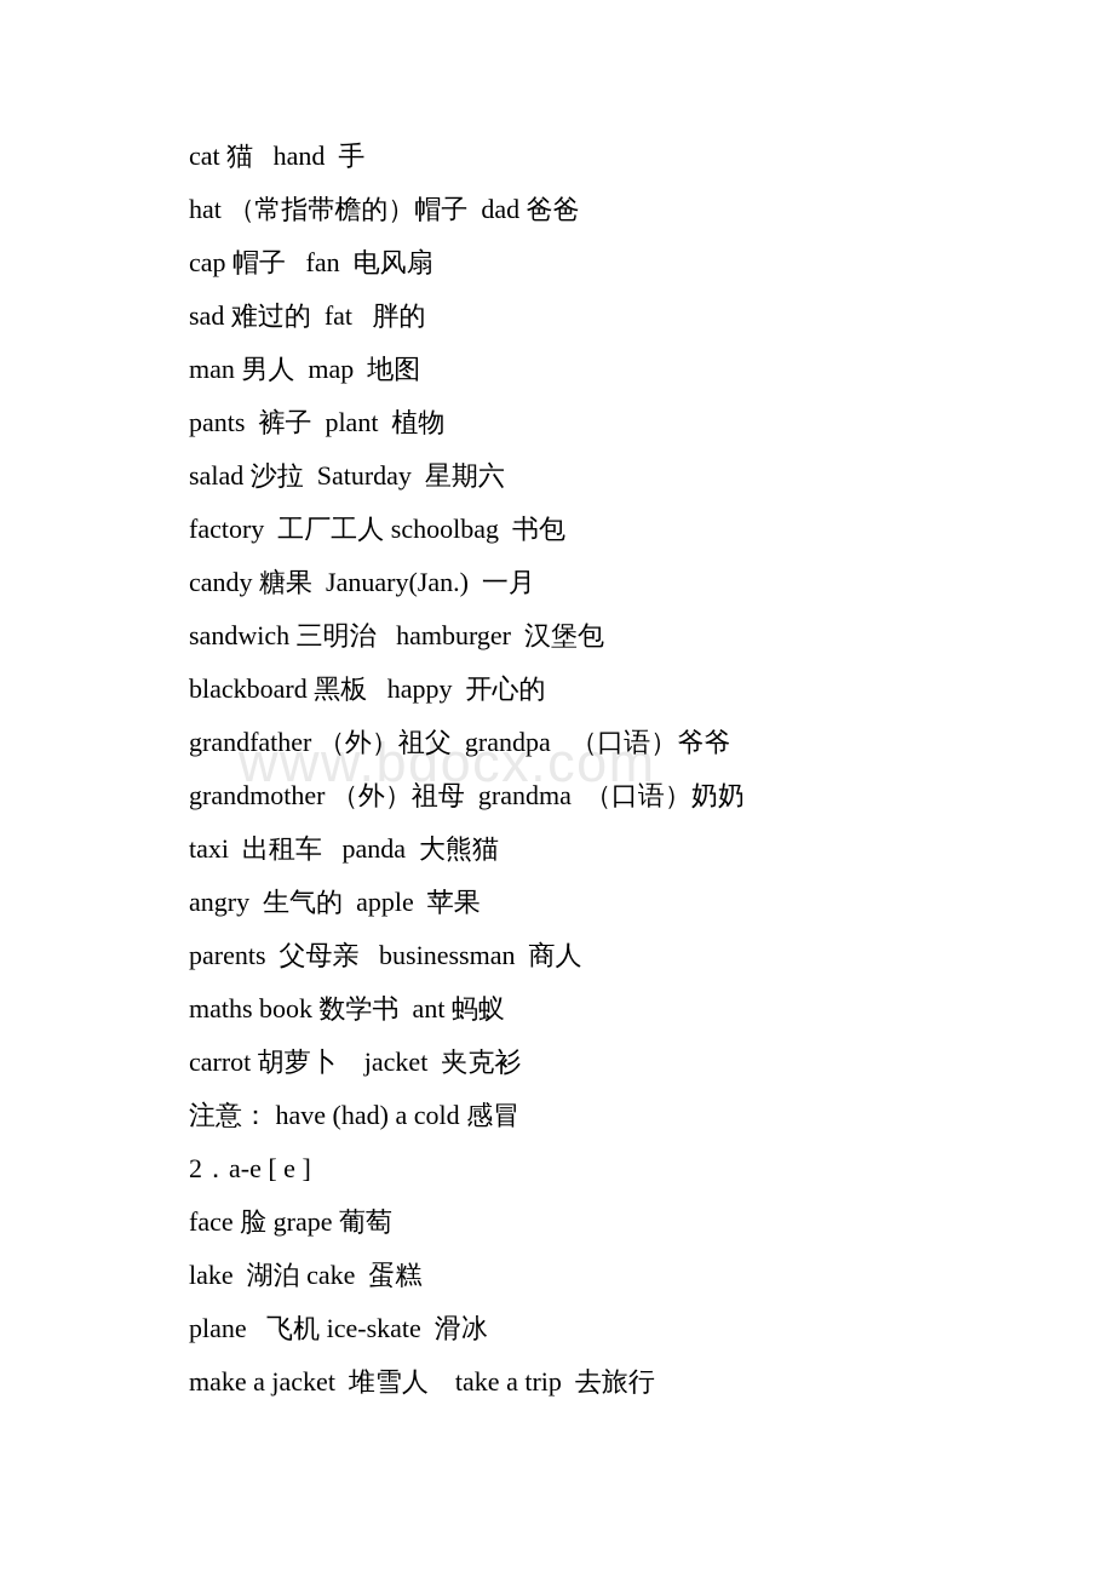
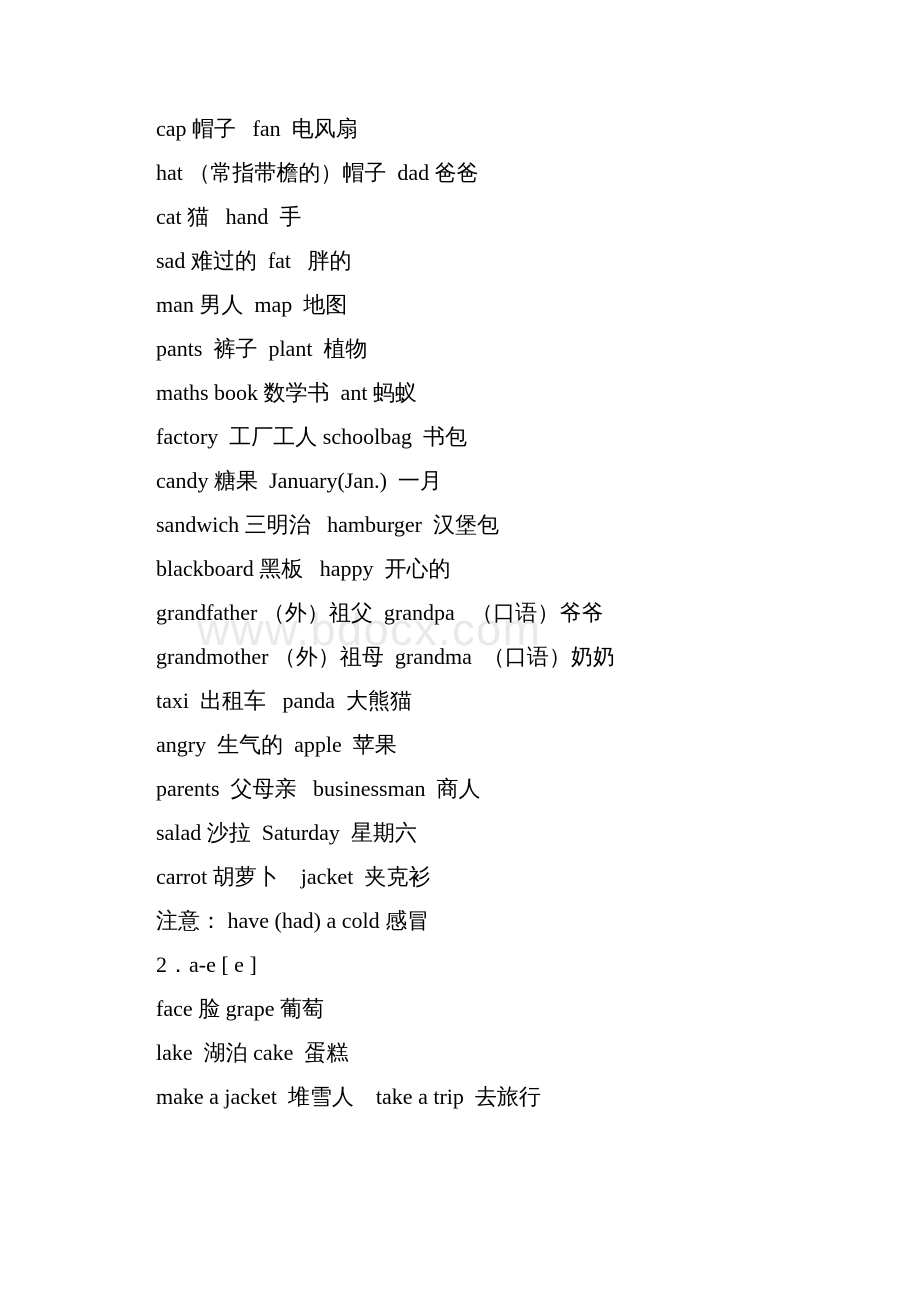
  www.bdocx.com
- cat 猫 hand 手
+ cap 帽子 fan 电风扇
  hat （常指带檐的）帽子 dad 爸爸
- cap 帽子 fan 电风扇
+ cat 猫 hand 手
  sad 难过的 fat 胖的
  man 男人 map 地图
  pants 裤子 plant 植物
- salad 沙拉 Saturday 星期六
+ maths book 数学书 ant 蚂蚁
  factory 工厂工人 schoolbag 书包
  candy 糖果 January(Jan.) 一月
  sandwich 三明治 hamburger 汉堡包
  blackboard 黑板 happy 开心的
  grandfather （外）祖父 grandpa （口语）爷爷
  grandmother （外）祖母 grandma （口语）奶奶
  taxi 出租车 panda 大熊猫
  angry 生气的 apple 苹果
  parents 父母亲 businessman 商人
- maths book 数学书 ant 蚂蚁
+ salad 沙拉 Saturday 星期六
  carrot 胡萝卜 jacket 夹克衫
  注意： have (had) a cold 感冒
  2．a-e [ e ]
  face 脸 grape 葡萄
  lake 湖泊 cake 蛋糕
- plane 飞机 ice-skate 滑冰
  make a jacket 堆雪人 take a trip 去旅行
